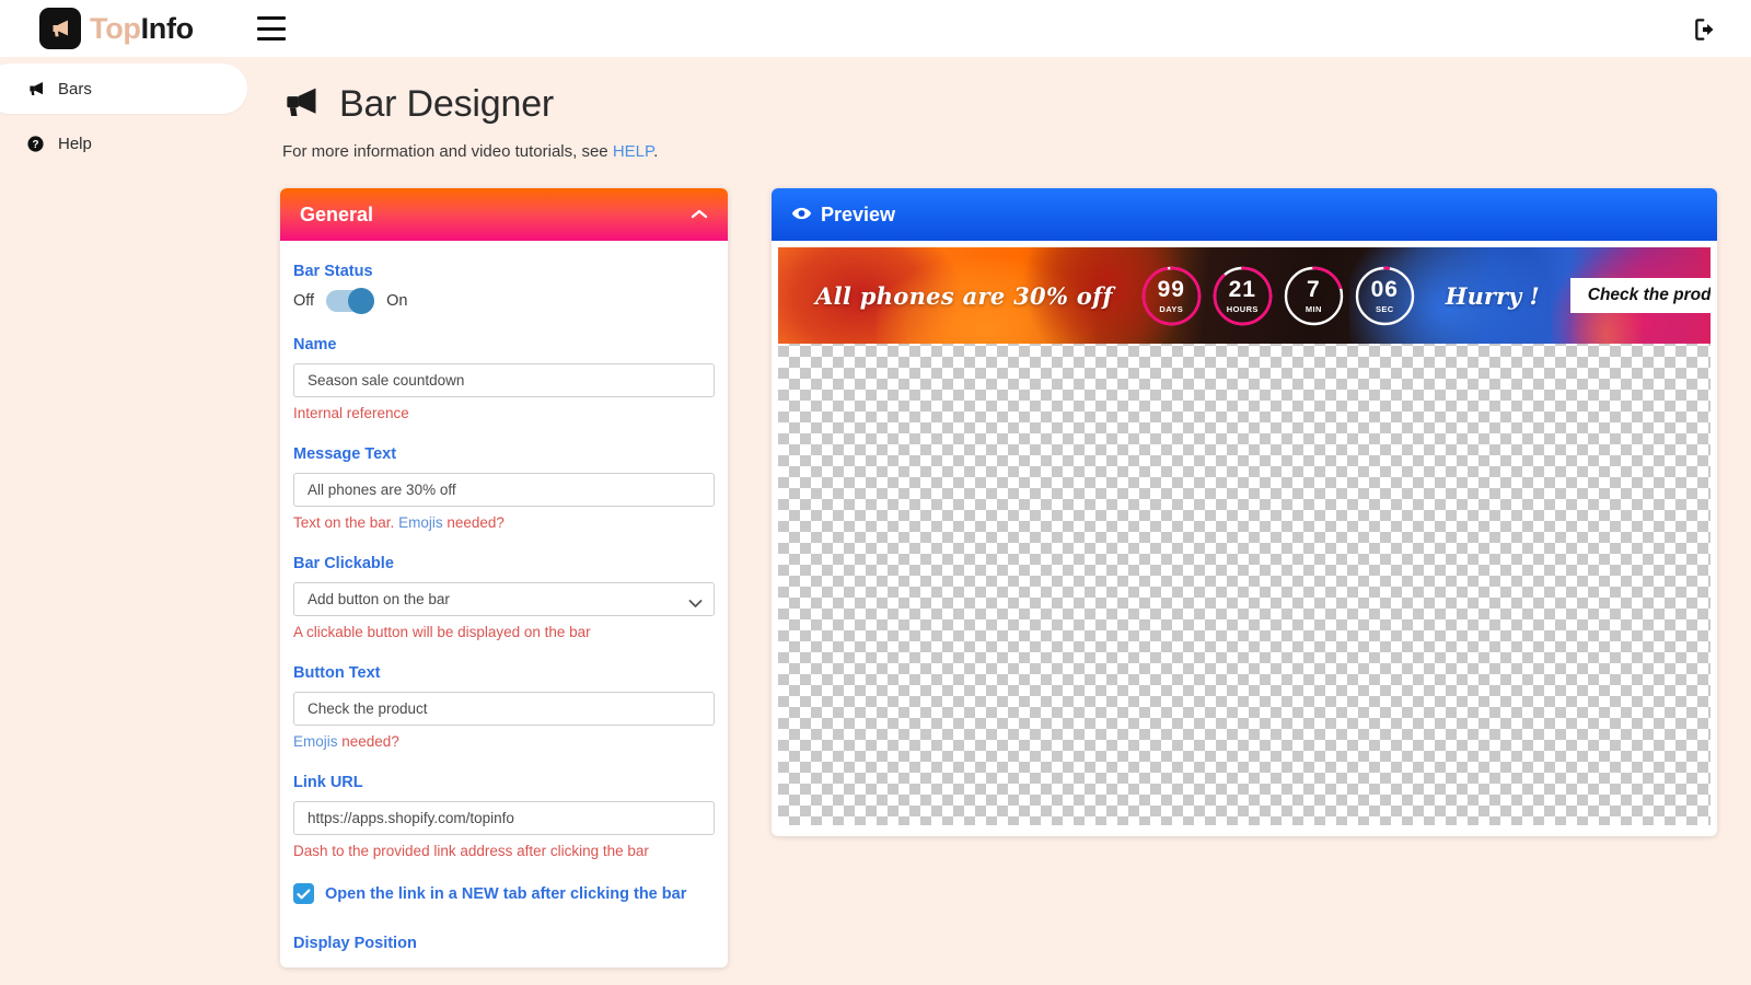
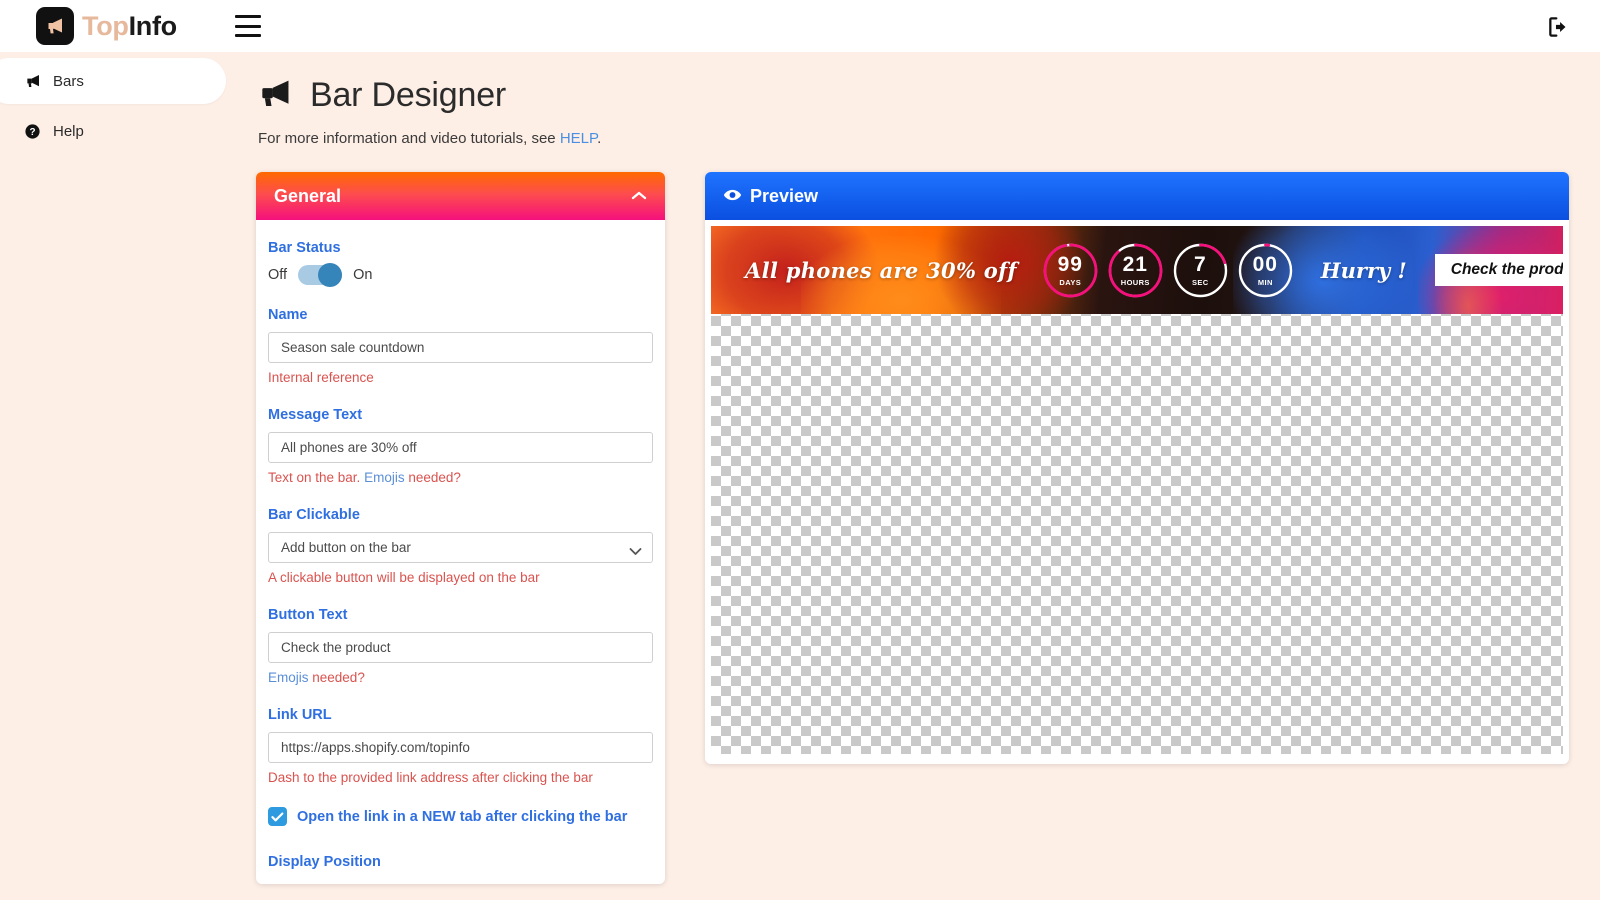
  TopInfo
  Bars
  ?
  Help
  Bar Designer
  For more information and video tutorials, see HELP.
  General
  Bar Status
  Off
  On
  Name
  Season sale countdown
  Internal reference
  Message Text
  All phones are 30% off
  Text on the bar. Emojis needed?
  Bar Clickable
  Add button on the bar
  A clickable button will be displayed on the bar
  Button Text
  Check the product
  Emojis needed?
  Link URL
  https://apps.shopify.com/topinfo
  Dash to the provided link address after clicking the bar
  Open the link in a NEW tab after clicking the bar
  Display Position
  Preview
  All phones are 30% off
  99
  DAYS
  21
  HOURS
  7
- MIN
+ SEC
- 06
+ 00
- SEC
+ MIN
  Hurry !
  Check the prod
